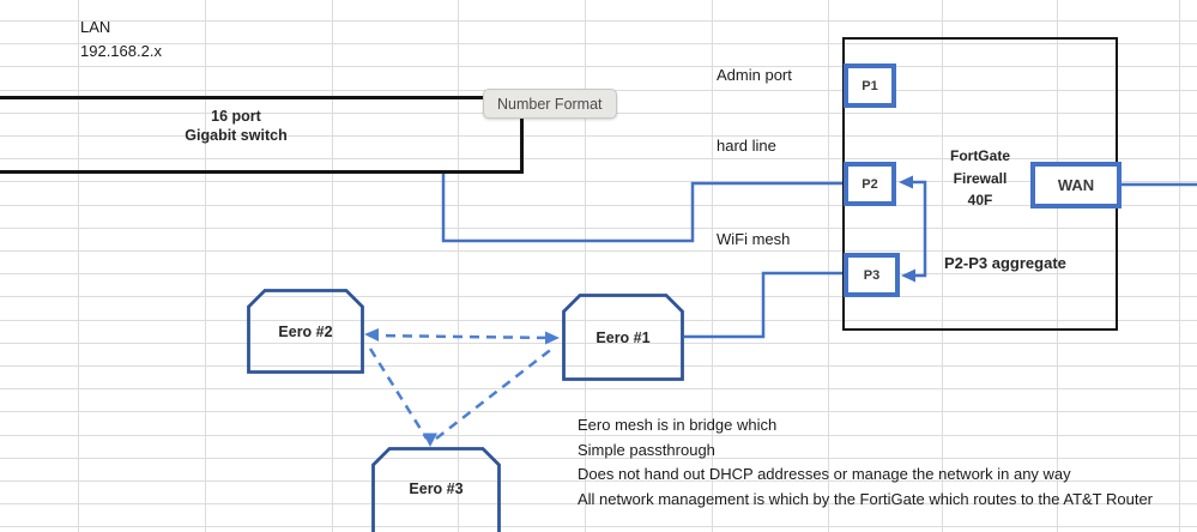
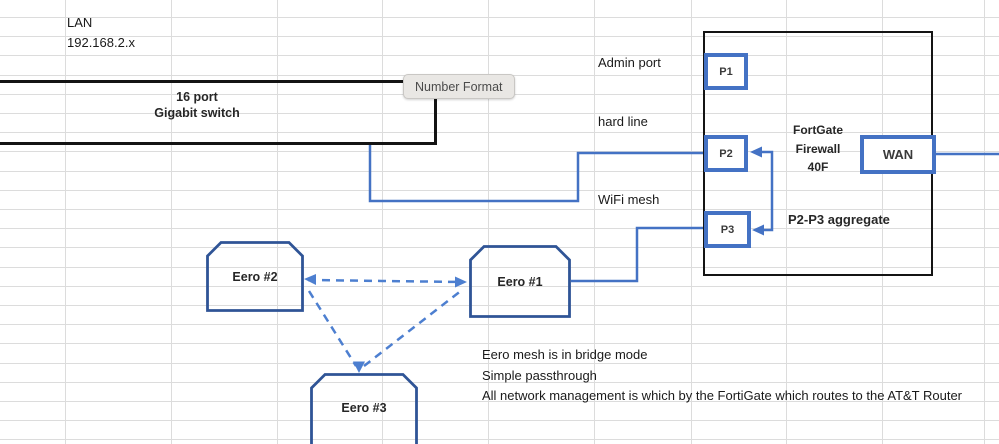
  LAN
  192.168.2.x
  16 port
  Gigabit switch
  Number Format
  FortGate
  Firewall
  40F
  P1
  P2
  P3
  WAN
  Admin port
  hard line
  WiFi mesh
  P2-P3 aggregate
  Eero #2
  Eero #1
  Eero #3
- Eero mesh is in bridge which
+ Eero mesh is in bridge mode
  Simple passthrough
- Does not hand out DHCP addresses or manage the network in any way
  All network management is which by the FortiGate which routes to the AT&T Router
